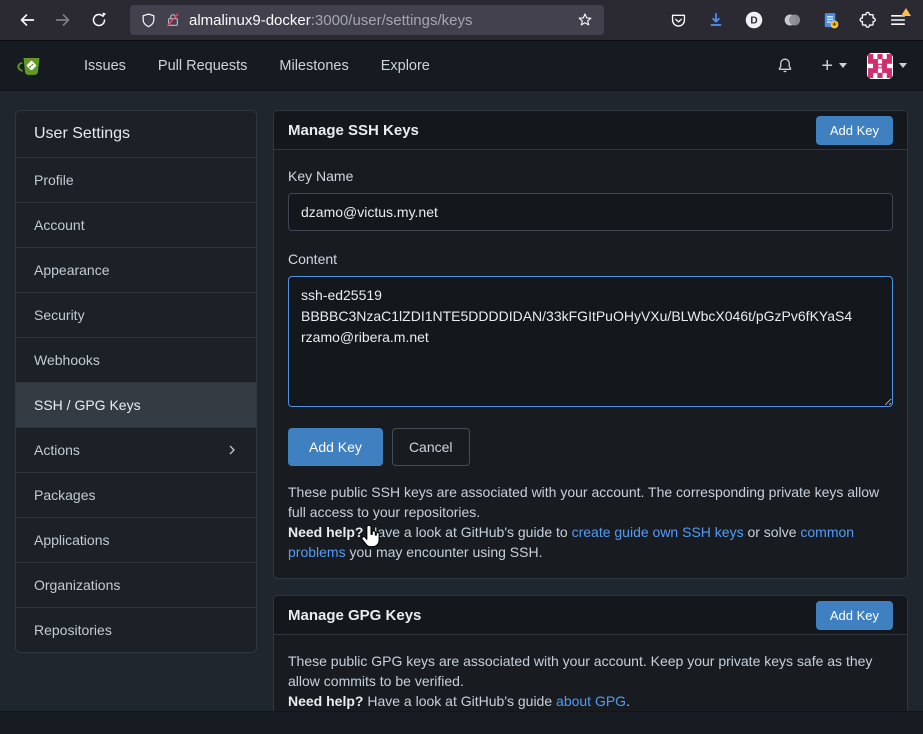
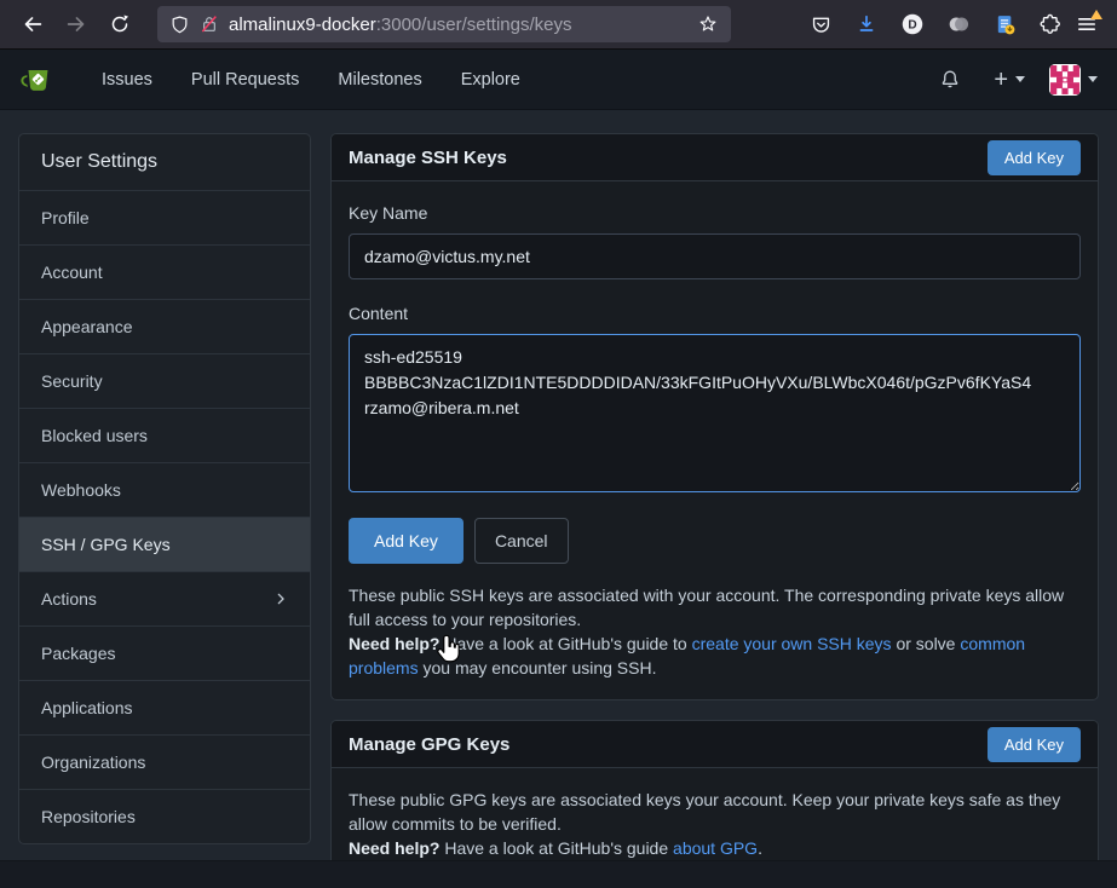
  almalinux9-docker:3000/user/settings/keys
  D
  Issues
  Pull Requests
  Milestones
  Explore
  +
  User Settings
  Profile
  Account
  Appearance
  Security
+ Blocked users
  Webhooks
  SSH / GPG Keys
  Actions
  Packages
  Applications
  Organizations
  Repositories
  Manage SSH Keys
  Add Key
  Key Name
  dzamo@victus.my.net
  Content
  Add Key
  Cancel
  These public SSH keys are associated with your account. The corresponding private keys allow full access to your repositories.
- Need help? ave a look at GitHub's guide to create guide own SSH keys or solve common problems you may encounter using SSH.
+ Need help? ave a look at GitHub's guide to create your own SSH keys or solve common problems you may encounter using SSH.
  Manage GPG Keys
  Add Key
- These public GPG keys are associated with your account. Keep your private keys safe as they allow commits to be verified.
+ These public GPG keys are associated keys your account. Keep your private keys safe as they allow commits to be verified.
  Need help? Have a look at GitHub's guide about GPG.
